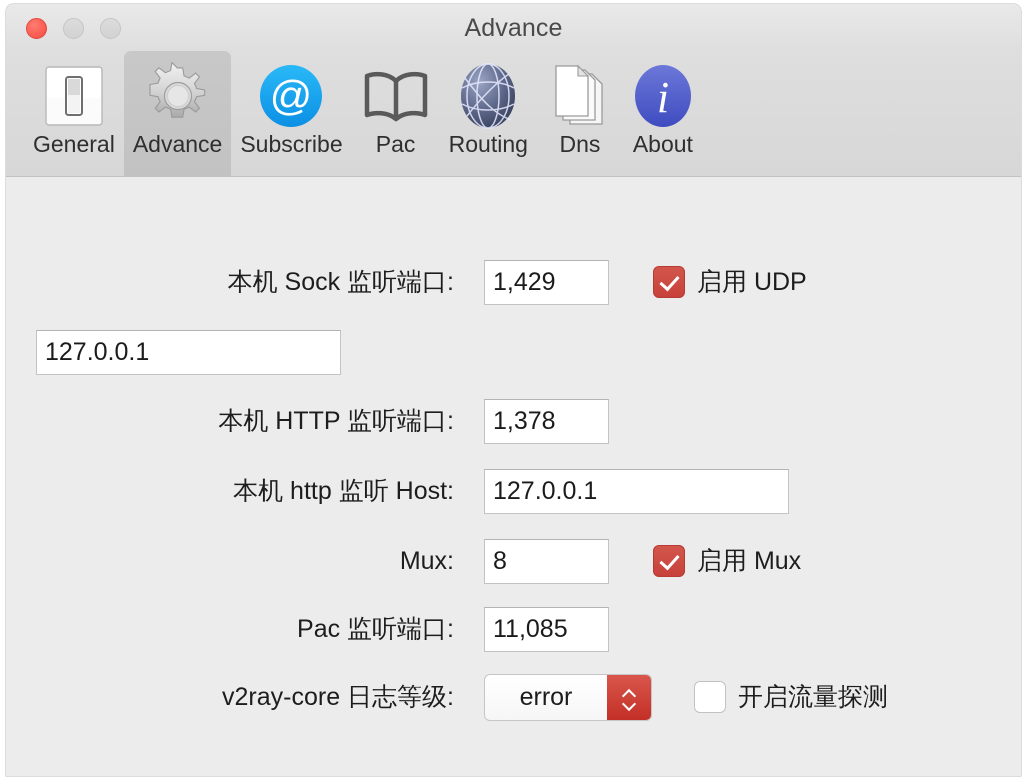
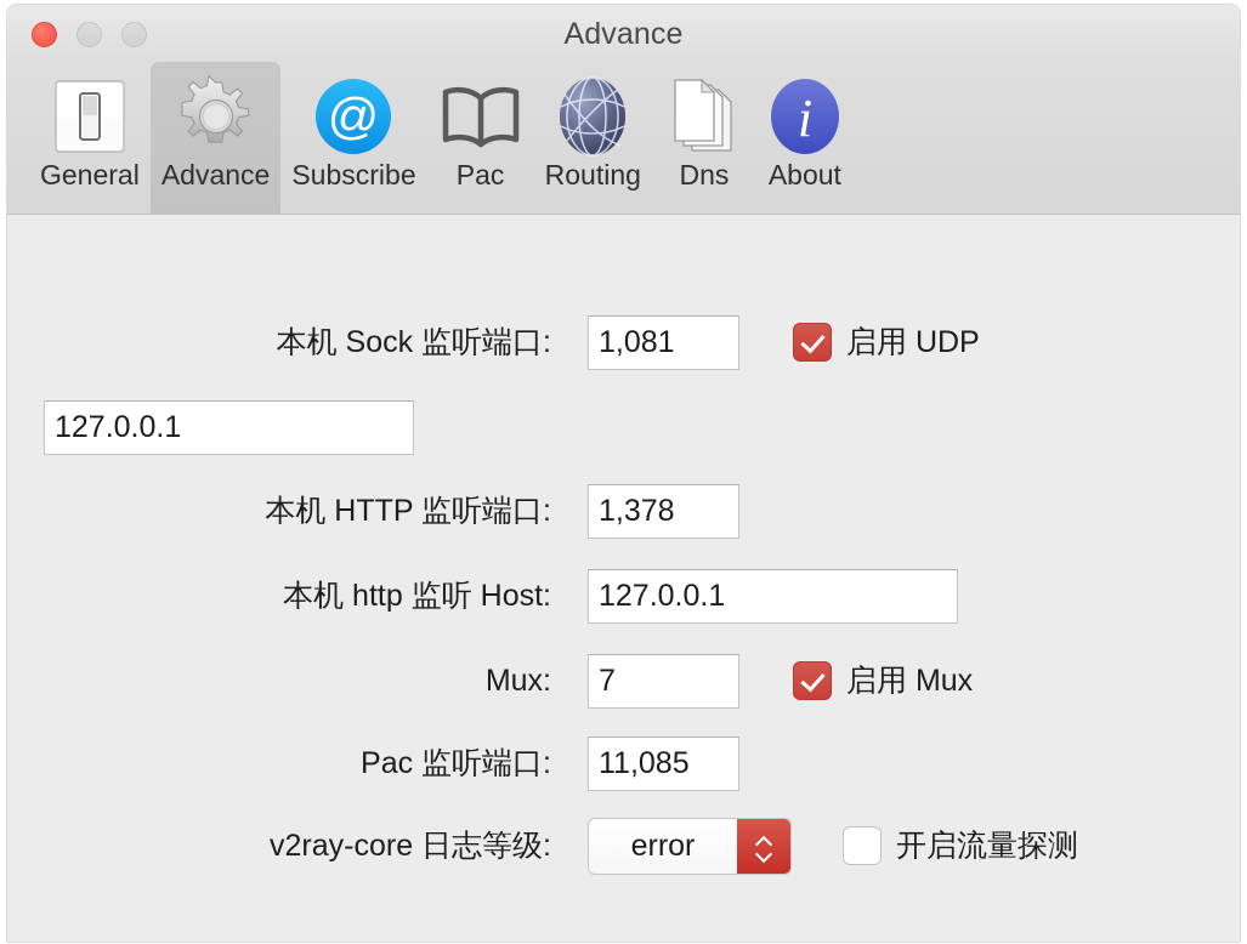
  Advance
  General
  Advance
  @
  Subscribe
  Pac
  Routing
  Dns
  i
  About
  本机 Sock 监听端口:
- 1,429
+ 1,081
  启用 UDP
  127.0.0.1
  本机 HTTP 监听端口:
  1,378
  本机 http 监听 Host:
  127.0.0.1
  Mux:
- 8
+ 7
  启用 Mux
  Pac 监听端口:
  11,085
  v2ray-core 日志等级:
  error
  开启流量探测
